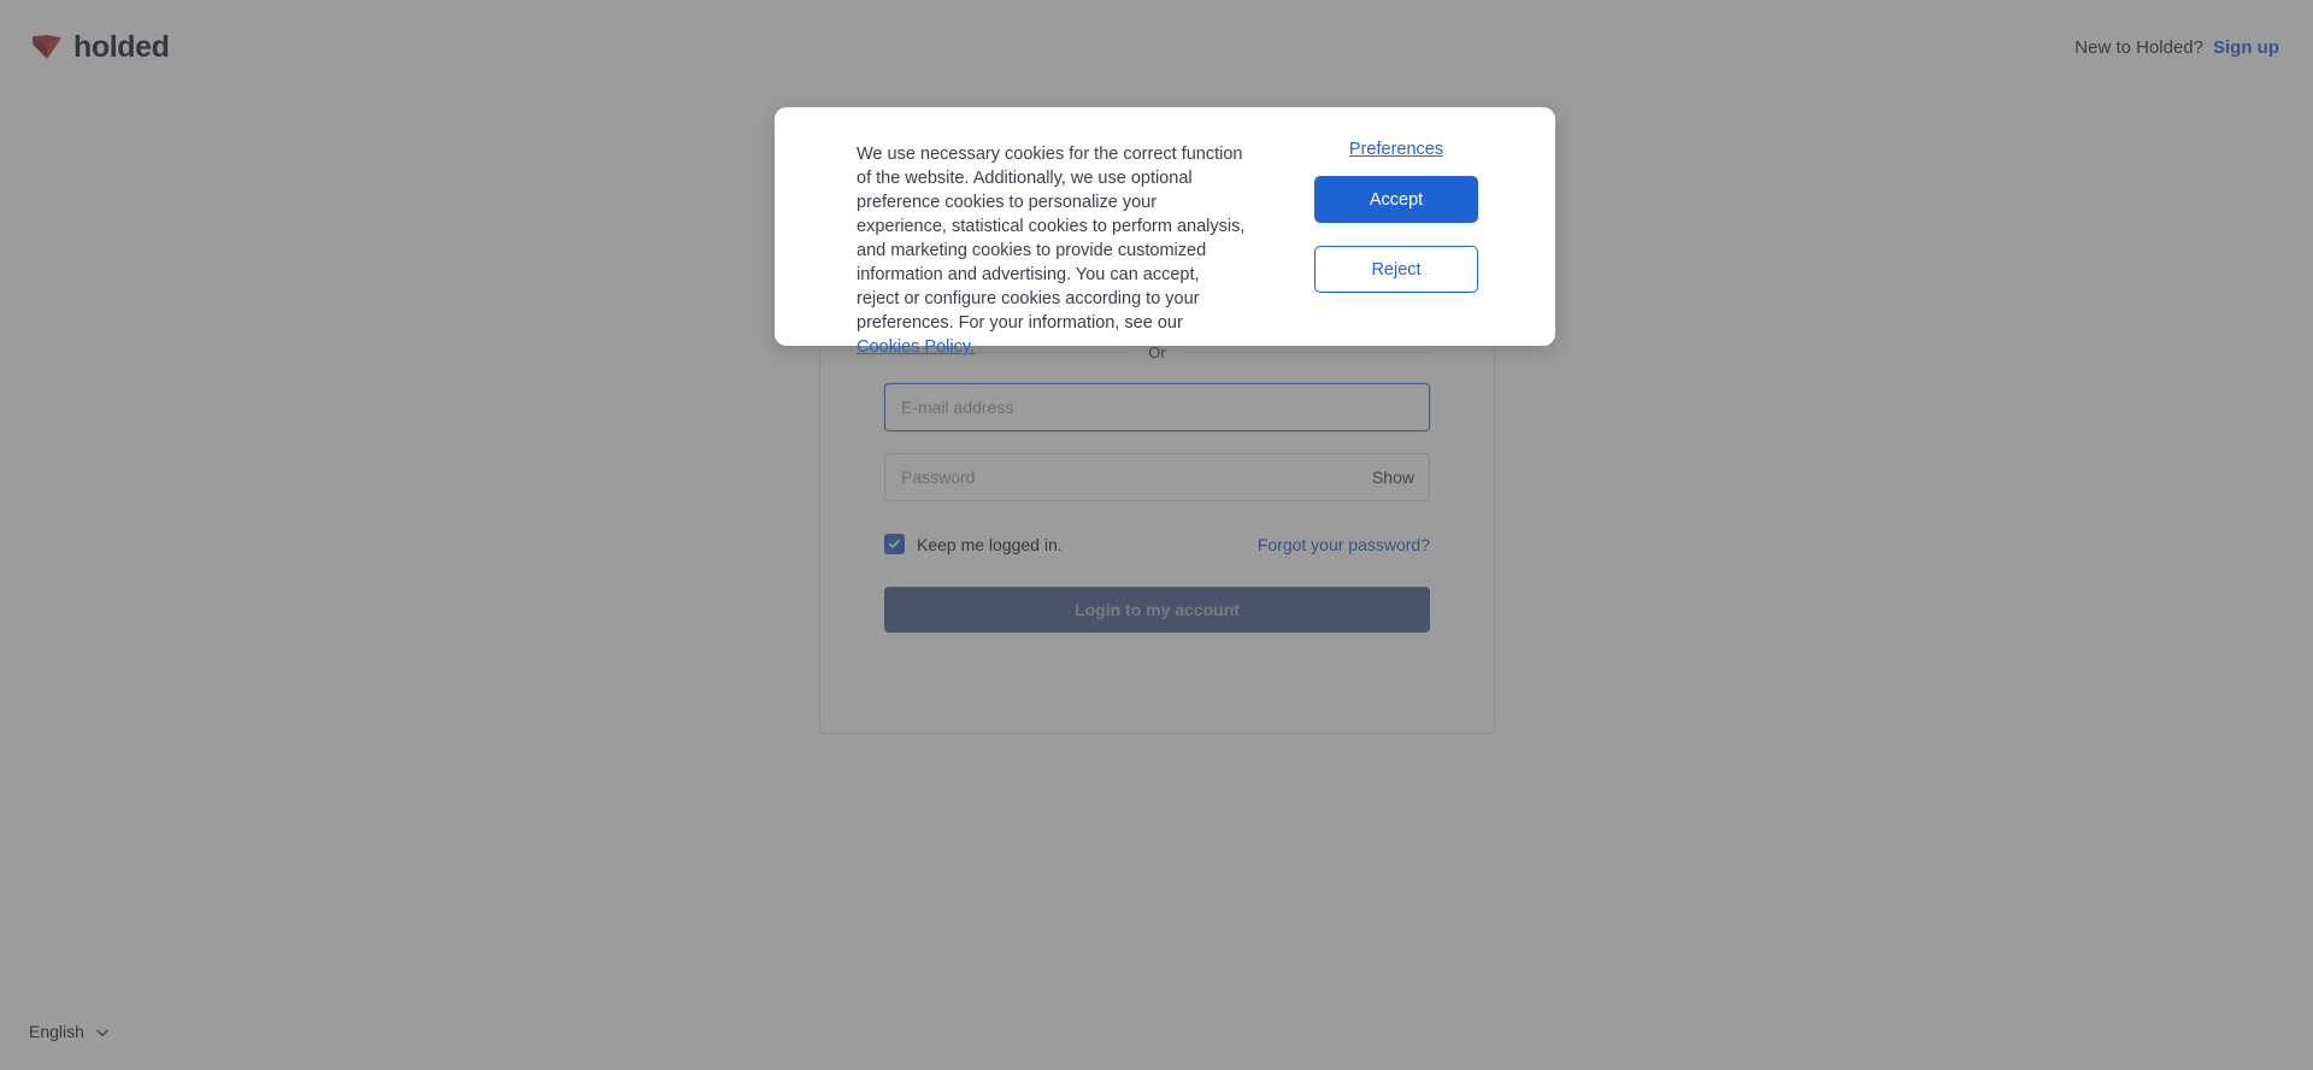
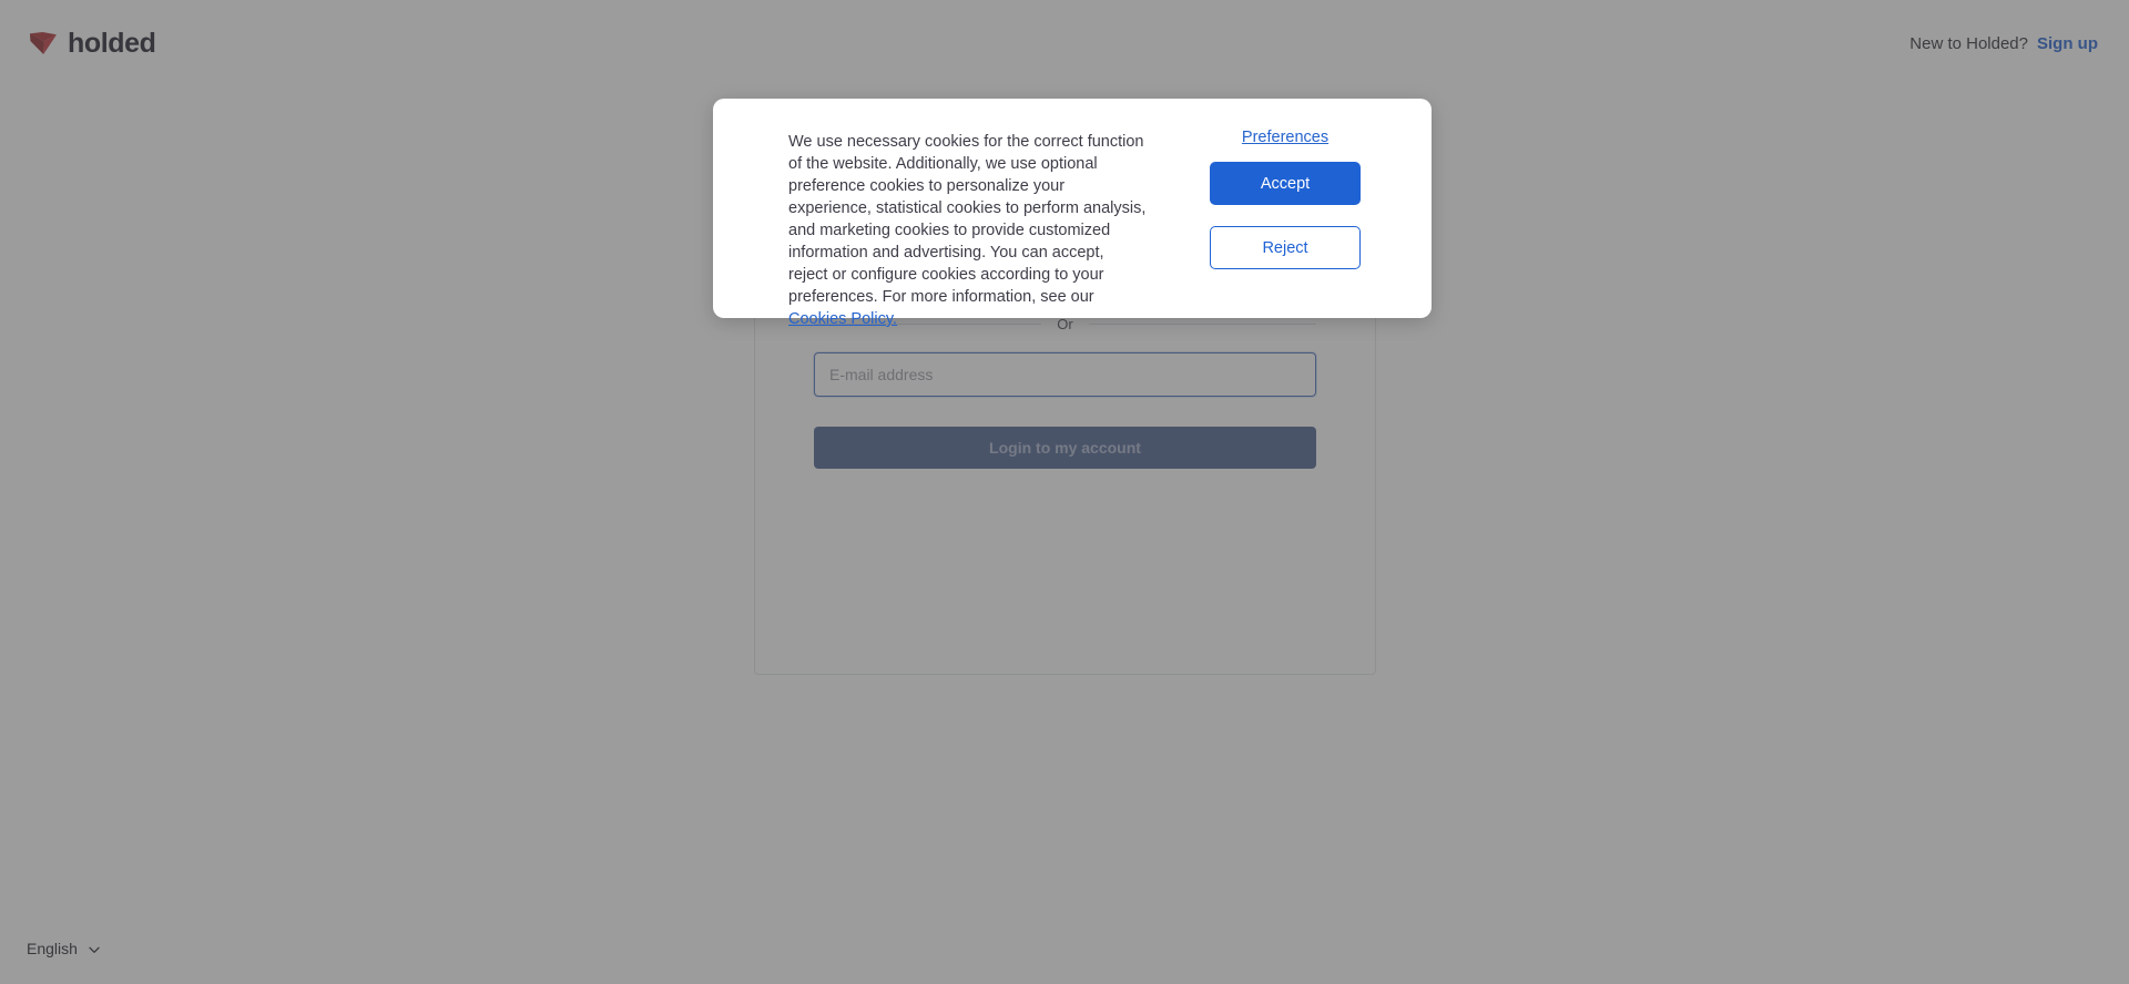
  holded
  New to Holded?
  Sign up
  Or
  E-mail address
- Password
- Show
- Keep me logged in.
- Forgot your password?
  Login to my account
  English
- We use necessary cookies for the correct function of the website. Additionally, we use optional preference cookies to personalize your experience, statistical cookies to perform analysis, and marketing cookies to provide customized information and advertising. You can accept, reject or configure cookies according to your preferences. For your information, see our Cookies Policy.
+ We use necessary cookies for the correct function of the website. Additionally, we use optional preference cookies to personalize your experience, statistical cookies to perform analysis, and marketing cookies to provide customized information and advertising. You can accept, reject or configure cookies according to your preferences. For more information, see our Cookies Policy.
  Preferences
  Accept
  Reject
